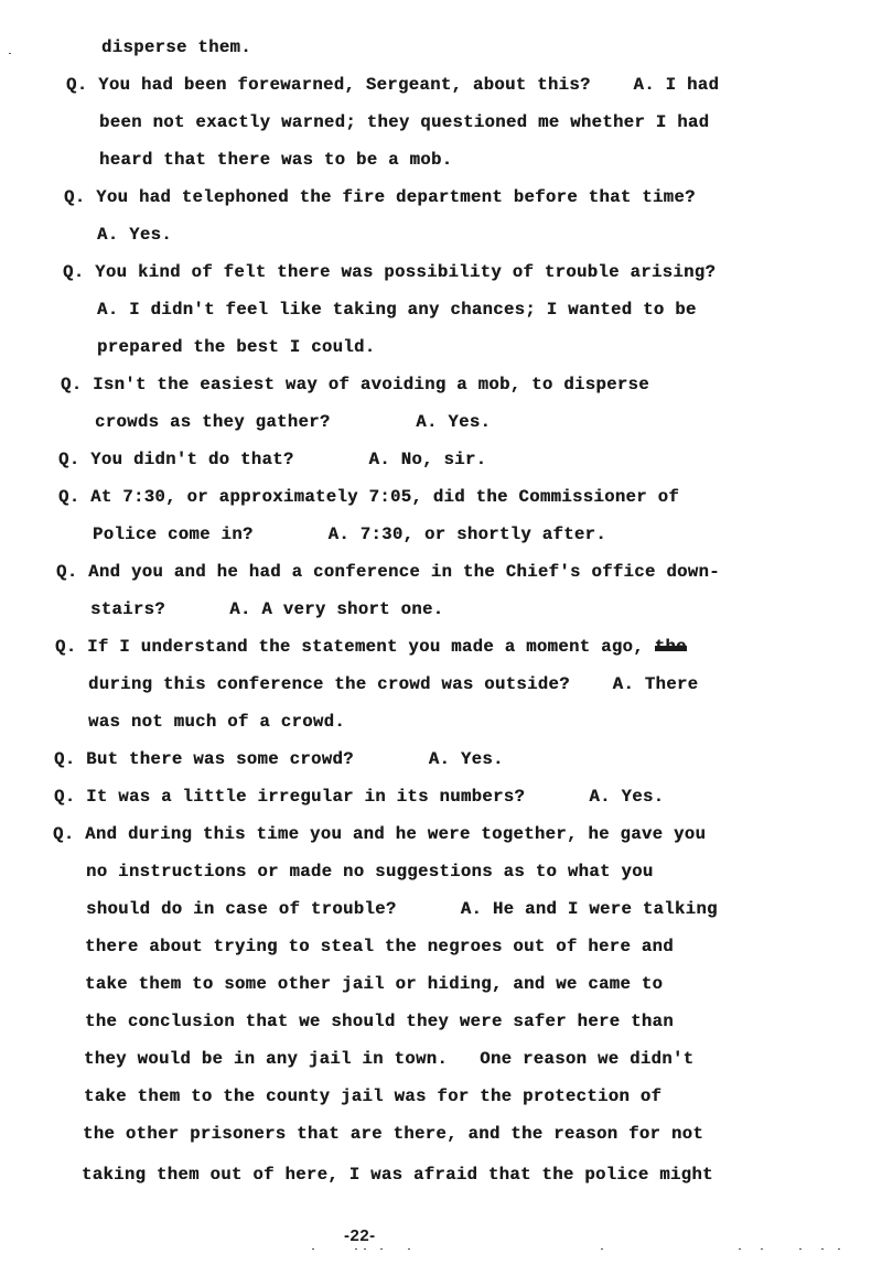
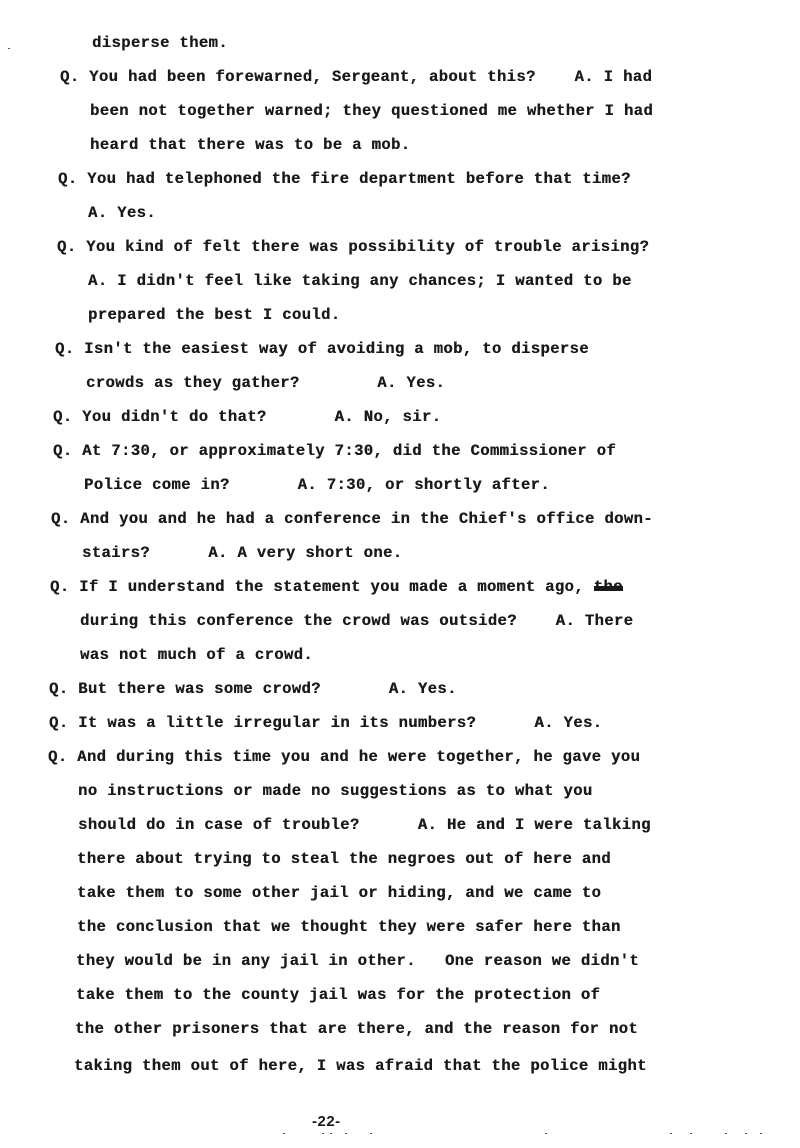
  disperse them.
  Q. You had been forewarned, Sergeant, about this? A. I had
- been not exactly warned; they questioned me whether I had
+ been not together warned; they questioned me whether I had
  heard that there was to be a mob.
  Q. You had telephoned the fire department before that time?
  A. Yes.
  Q. You kind of felt there was possibility of trouble arising?
  A. I didn't feel like taking any chances; I wanted to be
  prepared the best I could.
  Q. Isn't the easiest way of avoiding a mob, to disperse
  crowds as they gather? A. Yes.
  Q. You didn't do that? A. No, sir.
- Q. At 7:30, or approximately 7:05, did the Commissioner of
+ Q. At 7:30, or approximately 7:30, did the Commissioner of
  Police come in? A. 7:30, or shortly after.
  Q. And you and he had a conference in the Chief's office down-
  stairs? A. A very short one.
  Q. If I understand the statement you made a moment ago, the
  during this conference the crowd was outside? A. There
  was not much of a crowd.
  Q. But there was some crowd? A. Yes.
  Q. It was a little irregular in its numbers? A. Yes.
  Q. And during this time you and he were together, he gave you
  no instructions or made no suggestions as to what you
  should do in case of trouble? A. He and I were talking
  there about trying to steal the negroes out of here and
  take them to some other jail or hiding, and we came to
- the conclusion that we should they were safer here than
+ the conclusion that we thought they were safer here than
- they would be in any jail in town. One reason we didn't
+ they would be in any jail in other. One reason we didn't
  take them to the county jail was for the protection of
  the other prisoners that are there, and the reason for not
  taking them out of here, I was afraid that the police might
  -22-
